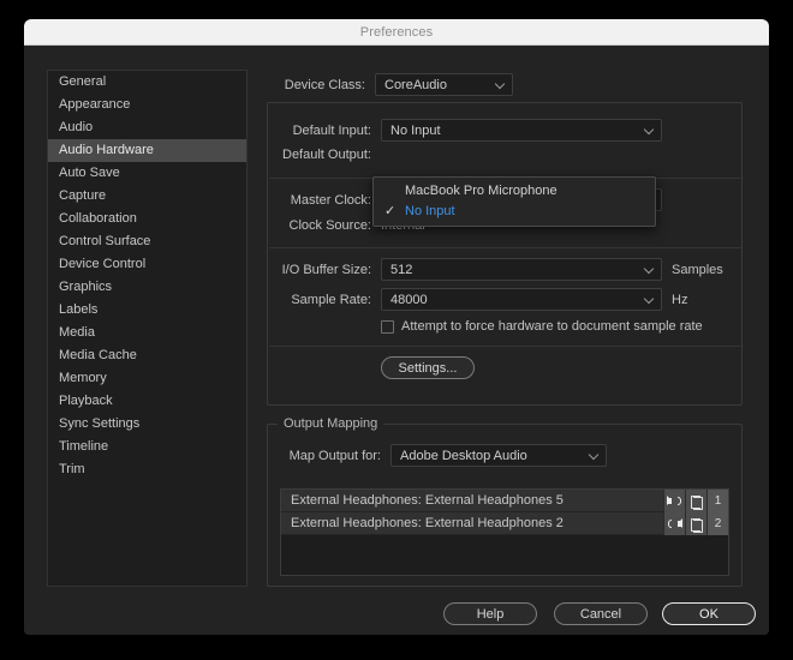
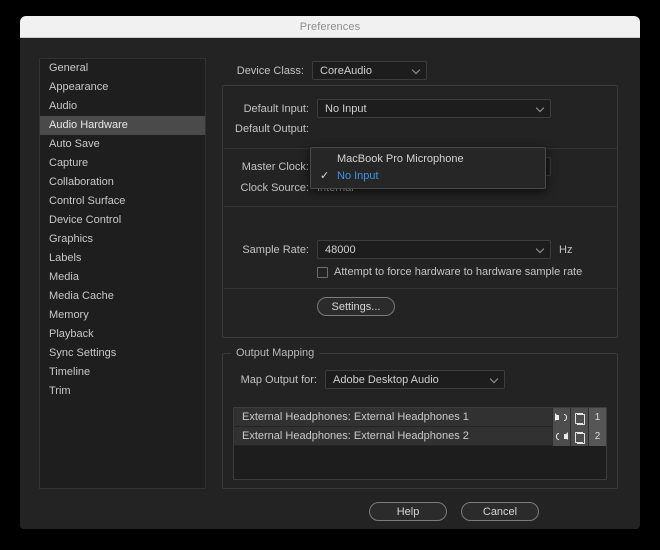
  Preferences
  General
  Appearance
  Audio
  Audio Hardware
  Auto Save
  Capture
  Collaboration
  Control Surface
  Device Control
  Graphics
  Labels
  Media
  Media Cache
  Memory
  Playback
  Sync Settings
  Timeline
  Trim
  Device Class:
  CoreAudio
  Default Input:
  No Input
  Default Output:
  Master Clock:
  Clock Source:
- I/O Buffer Size:
- 512
- Samples
  Sample Rate:
  48000
  Hz
- Attempt to force hardware to document sample rate
+ Attempt to force hardware to hardware sample rate
  Settings...
  Output Mapping
  Map Output for:
  Adobe Desktop Audio
- External Headphones: External Headphones 5
+ External Headphones: External Headphones 1
  1
  External Headphones: External Headphones 2
  2
  MacBook Pro Microphone
  ✓
  No Input
  Help
  Cancel
- OK
